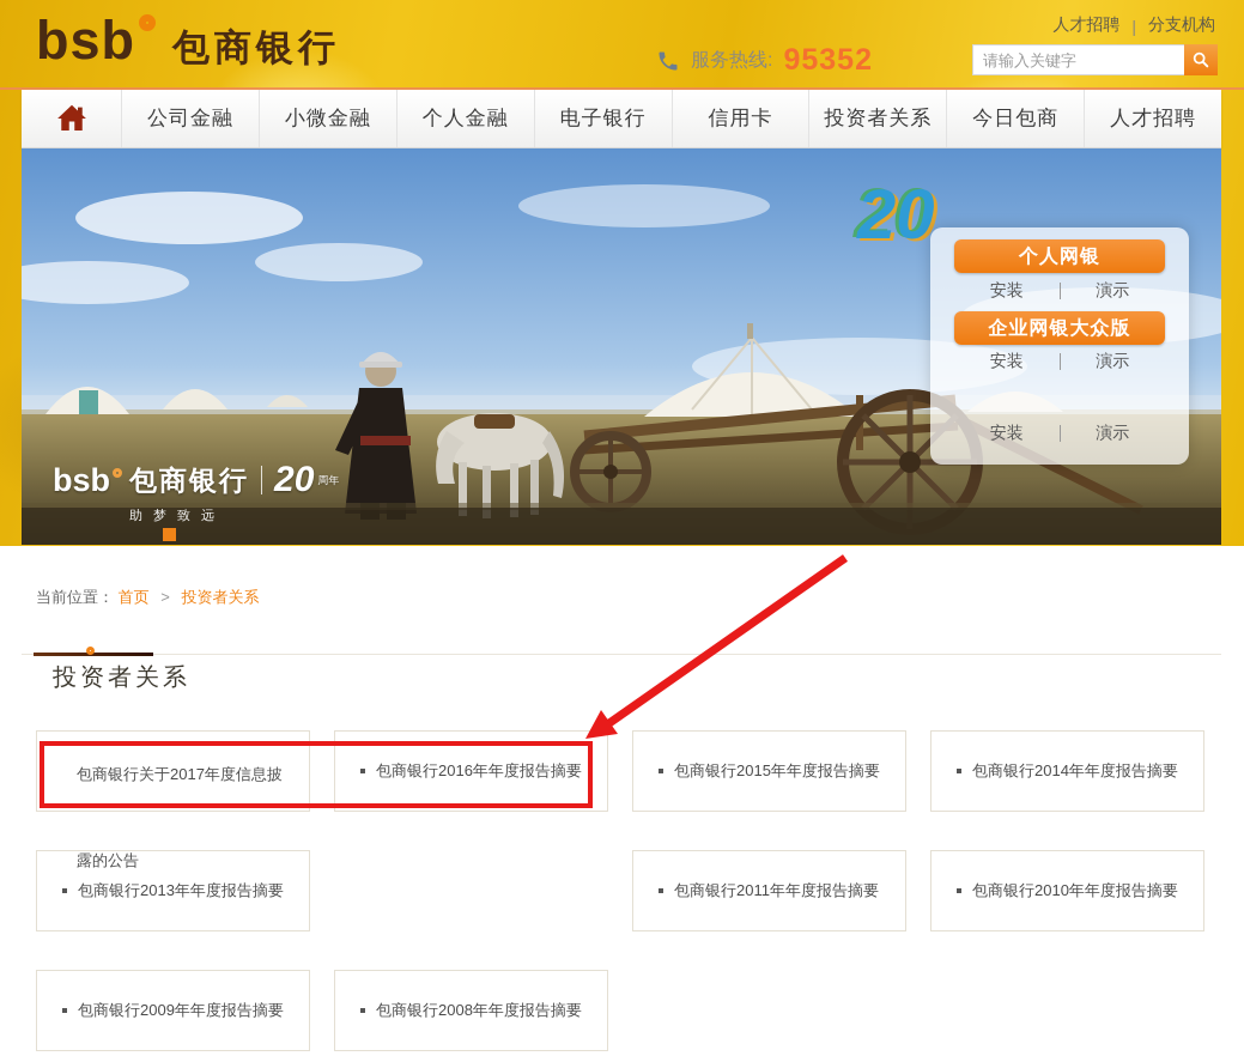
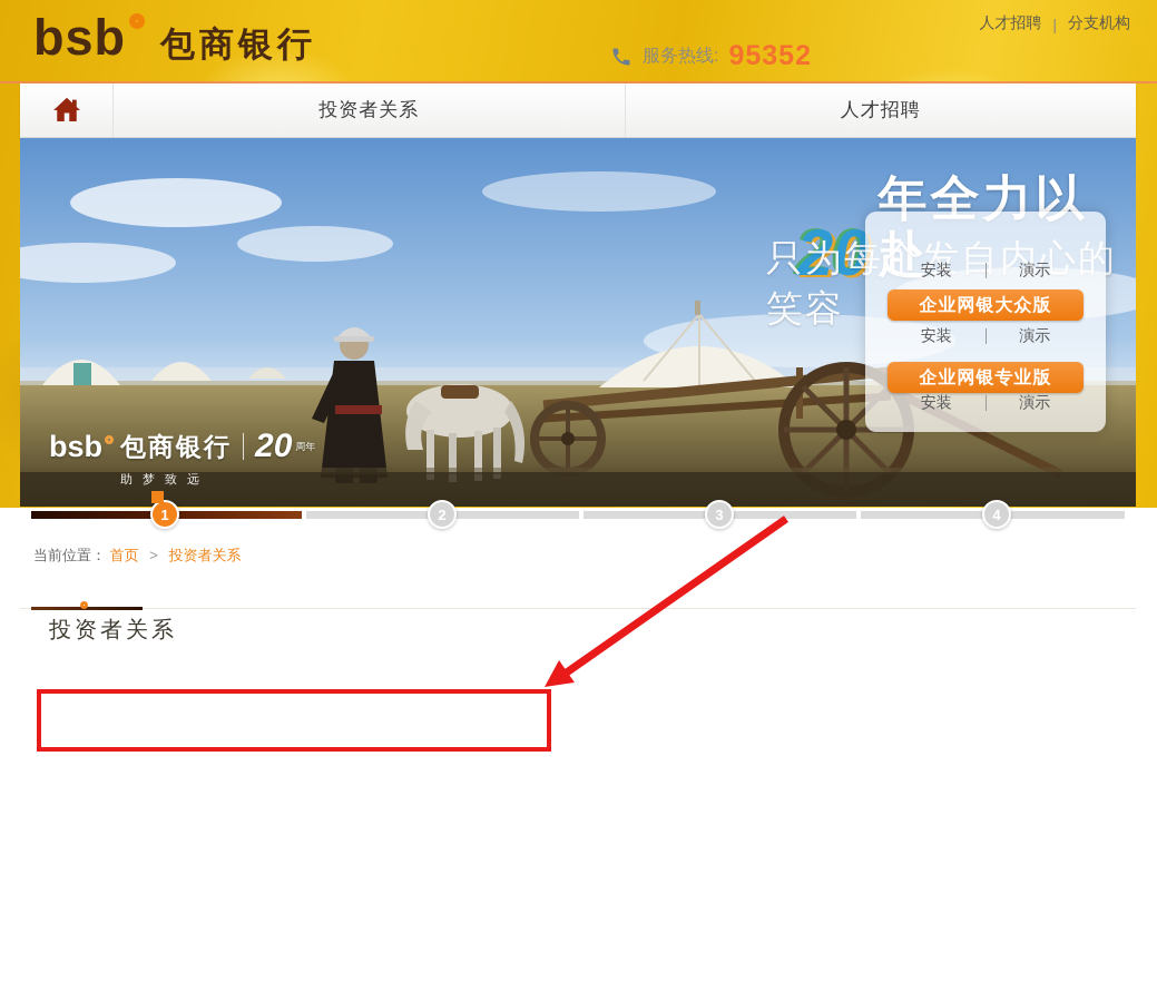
  bsb
  包商银行
  人才招聘
  |
  分支机构
  服务热线:
  95352
- 请输入关键字
- 公司金融
- 小微金融
- 个人金融
- 电子银行
- 信用卡
  投资者关系
- 今日包商
  人才招聘
  20
+ 年全力以赴
+ 只为每个发自内心的笑容
  bsb
  包商银行
  20
  周年
  助梦致远
- 个人网银
  安装
  演示
  企业网银大众版
  安装
  演示
+ 企业网银专业版
  安装
  演示
+ 1
+ 2
+ 3
+ 4
  当前位置： 首页 > 投资者关系
  投资者关系
- 包商银行关于2017年度信息披露的公告
- 包商银行2016年年度报告摘要
- 包商银行2015年年度报告摘要
- 包商银行2014年年度报告摘要
- 包商银行2013年年度报告摘要
- 包商银行2011年年度报告摘要
- 包商银行2010年年度报告摘要
- 包商银行2009年年度报告摘要
- 包商银行2008年年度报告摘要
